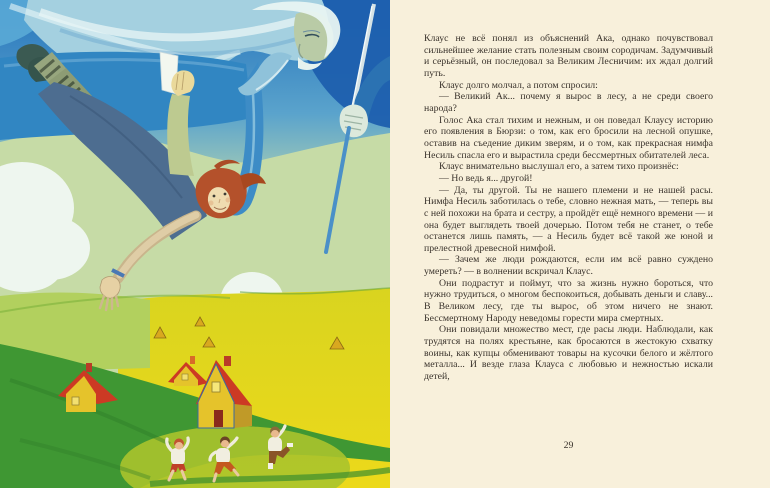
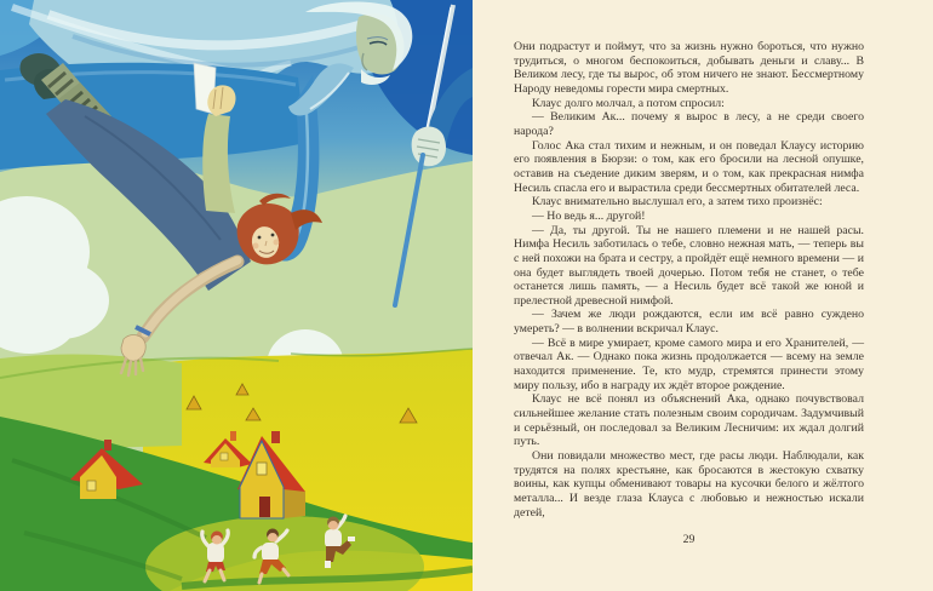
- Клаус не всё понял из объяснений Ака, однако почувствовал сильнейшее желание стать полезным своим сородичам. Задумчивый и серьёзный, он последовал за Великим Лесничим: их ждал долгий путь.
+ Они подрастут и поймут, что за жизнь нужно бороться, что нужно трудиться, о многом беспокоиться, добывать деньги и славу... В Великом лесу, где ты вырос, об этом ничего не знают. Бессмертному Народу неведомы горести мира смертных.
  Клаус долго молчал, а потом спросил:
- — Великий Ак... почему я вырос в лесу, а не среди своего народа?
+ — Великим Ак... почему я вырос в лесу, а не среди своего народа?
  Голос Ака стал тихим и нежным, и он поведал Клаусу историю его появления в Бюрзи: о том, как его бросили на лесной опушке, оставив на съедение диким зверям, и о том, как прекрасная нимфа Несиль спасла его и вырастила среди бессмертных обитателей леса.
  Клаус внимательно выслушал его, а затем тихо произнёс:
  — Но ведь я... другой!
  — Да, ты другой. Ты не нашего племени и не нашей расы. Нимфа Несиль заботилась о тебе, словно нежная мать, — теперь вы с ней похожи на брата и сестру, а пройдёт ещё немного времени — и она будет выглядеть твоей дочерью. Потом тебя не станет, о тебе останется лишь память, — а Несиль будет всё такой же юной и прелестной древесной нимфой.
  — Зачем же люди рождаются, если им всё равно суждено умереть? — в волнении вскричал Клаус.
+ — Всё в мире умирает, кроме самого мира и его Хранителей, — отвечал Ак. — Однако пока жизнь продолжается — всему на земле находится применение. Те, кто мудр, стремятся принести этому миру пользу, ибо в награду их ждёт второе рождение.
- Они подрастут и поймут, что за жизнь нужно бороться, что нужно трудиться, о многом беспокоиться, добывать деньги и славу... В Великом лесу, где ты вырос, об этом ничего не знают. Бессмертному Народу неведомы горести мира смертных.
+ Клаус не всё понял из объяснений Ака, однако почувствовал сильнейшее желание стать полезным своим сородичам. Задумчивый и серьёзный, он последовал за Великим Лесничим: их ждал долгий путь.
  Они повидали множество мест, где расы люди. Наблюдали, как трудятся на полях крестьяне, как бросаются в жестокую схватку воины, как купцы обменивают товары на кусочки белого и жёлтого металла... И везде глаза Клауса с любовью и нежностью искали детей,
  29
